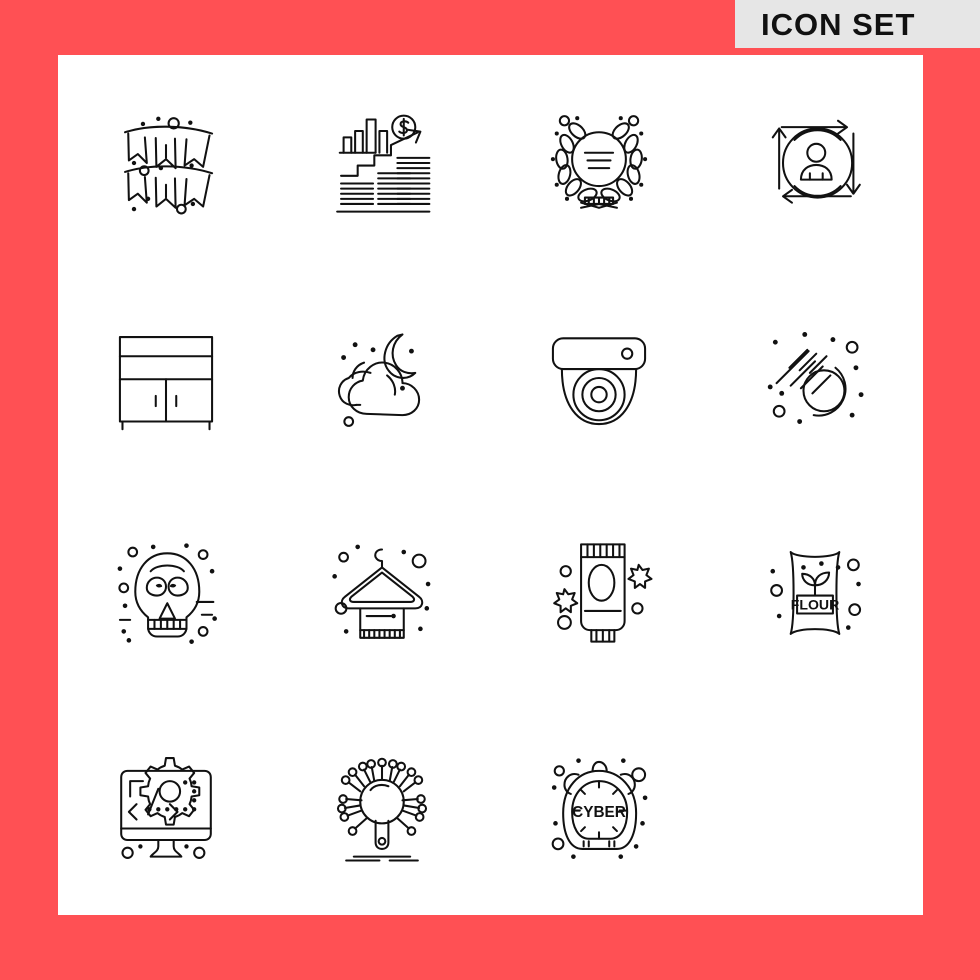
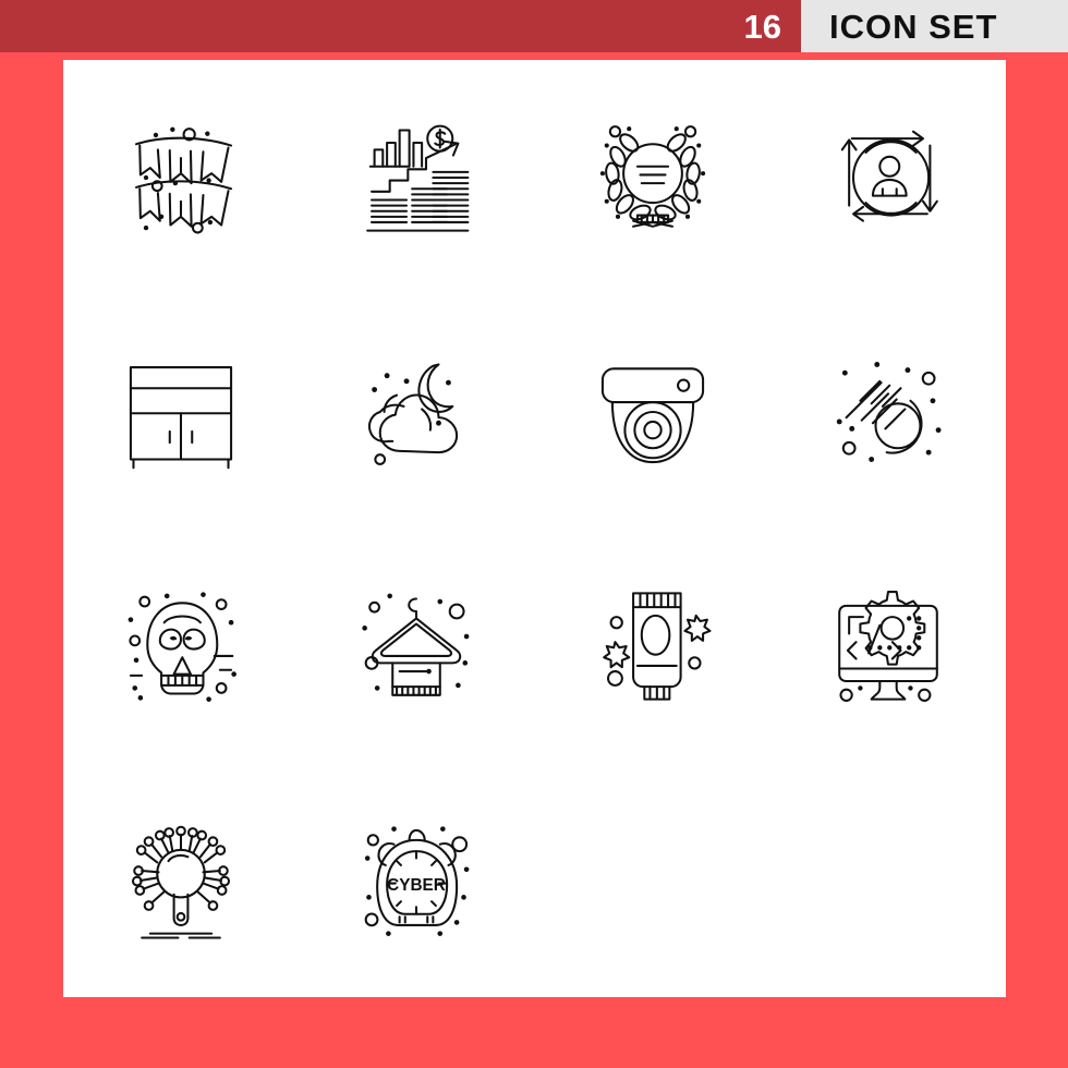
+ 16
  ICON SET
- FLOUR
  CYBER
